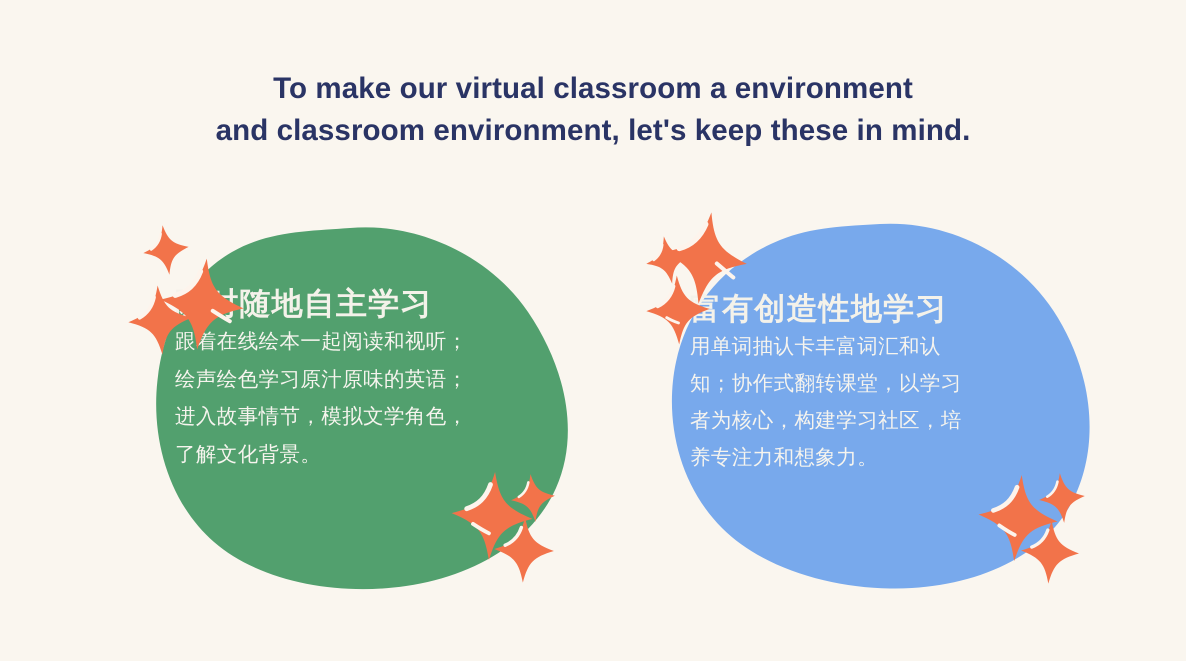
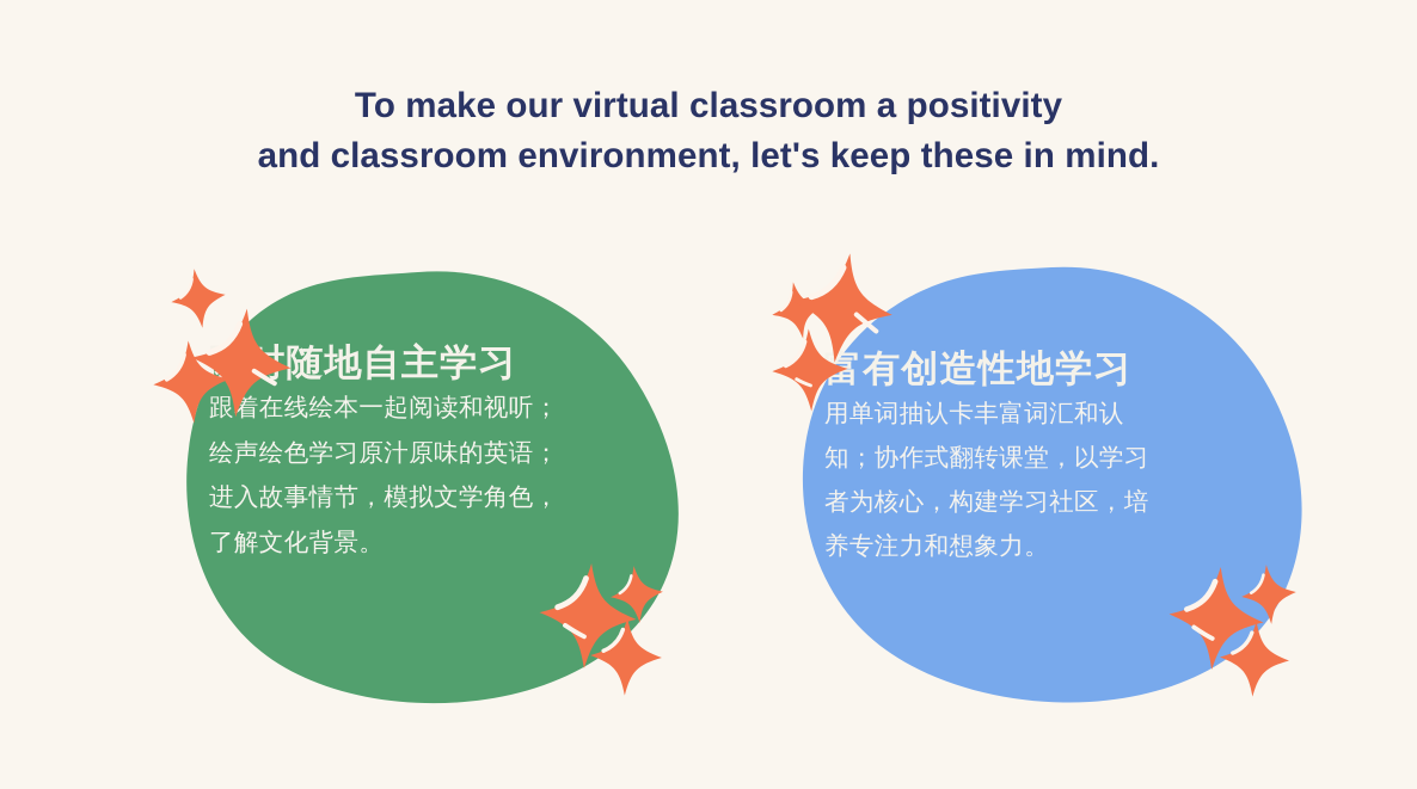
- To make our virtual classroom a environment
+ To make our virtual classroom a positivity
  and classroom environment, let's keep these in mind.
  随地自主学习
  跟着在线绘本一起阅读和视听；
  绘声绘色学习原汁原味的英语；
  进入故事情节，模拟文学角色，
  了解文化背景。
  有创造性地学习
  用单词抽认卡丰富词汇和认
  知；协作式翻转课堂，以学习
  者为核心，构建学习社区，培
  养专注力和想象力。
